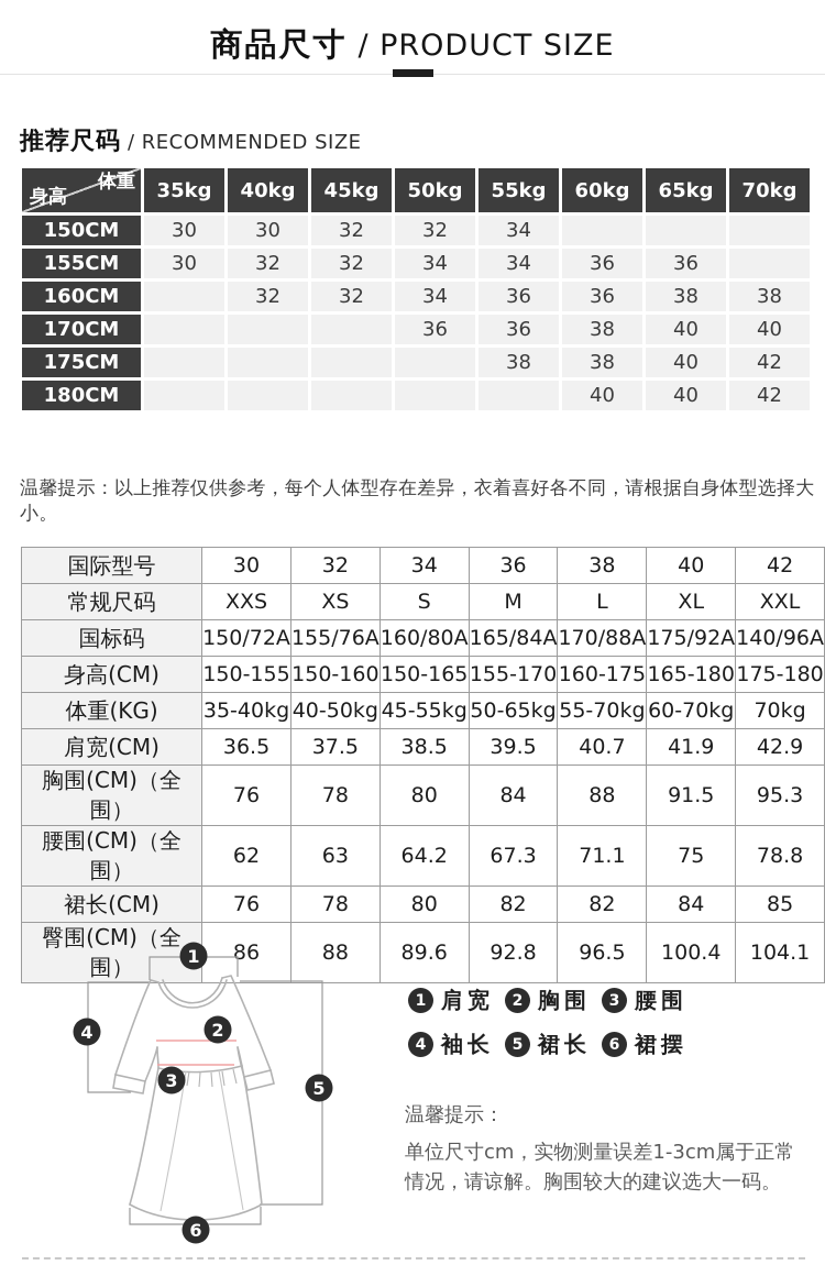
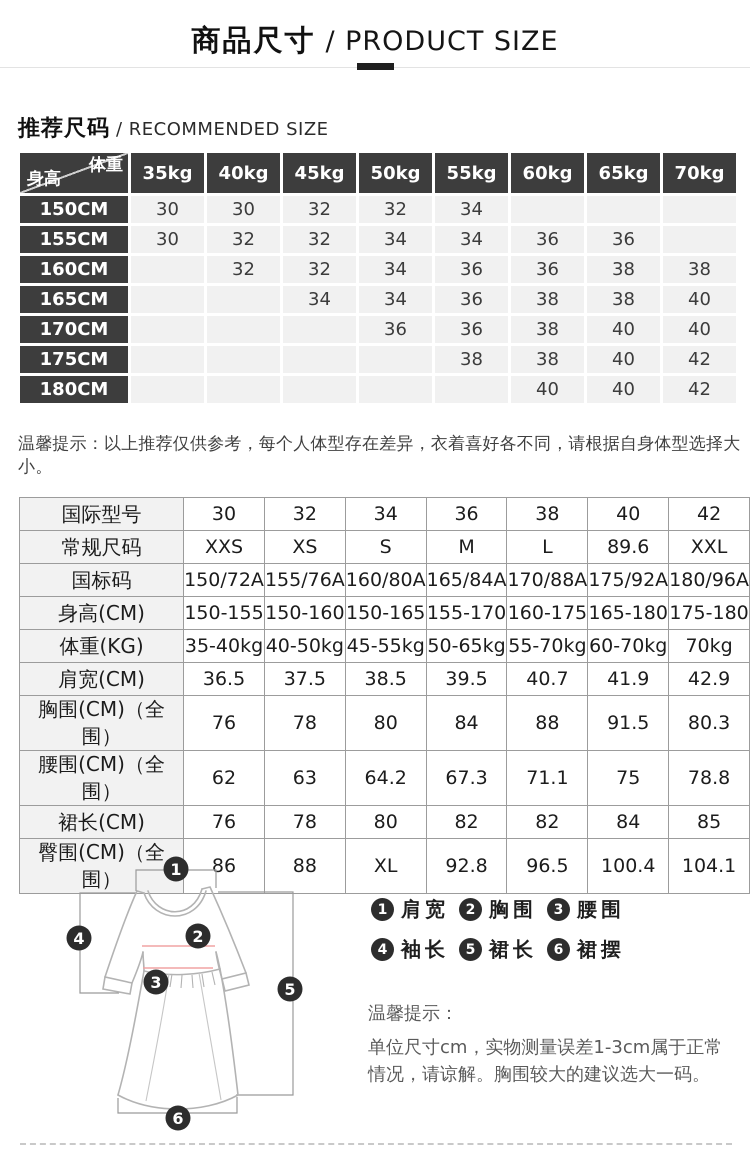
  商品尺寸
  / PRODUCT SIZE
  推荐尺码
  / RECOMMENDED SIZE
  体重 身高	35kg	40kg	45kg	50kg	55kg	60kg	65kg	70kg
  150CM	30	30	32	32	34
  155CM	30	32	32	34	34	36	36
  160CM		32	32	34	36	36	38	38
+ 165CM			34	34	36	38	38	40
  170CM				36	36	38	40	40
  175CM					38	38	40	42
  180CM						40	40	42
  温馨提示：以上推荐仅供参考，每个人体型存在差异，衣着喜好各不同，请根据自身体型选择大小。
  国际型号	30	32	34	36	38	40	42
- 常规尺码	XXS	XS	S	M	L	XL	XXL
+ 常规尺码	XXS	XS	S	M	L	89.6	XXL
- 国标码	150/72A	155/76A	160/80A	165/84A	170/88A	175/92A	140/96A
+ 国标码	150/72A	155/76A	160/80A	165/84A	170/88A	175/92A	180/96A
  身高(CM)	150-155	150-160	150-165	155-170	160-175	165-180	175-180
  体重(KG)	35-40kg	40-50kg	45-55kg	50-65kg	55-70kg	60-70kg	70kg
  肩宽(CM)	36.5	37.5	38.5	39.5	40.7	41.9	42.9
- 胸围(CM)（全围）	76	78	80	84	88	91.5	95.3
+ 胸围(CM)（全围）	76	78	80	84	88	91.5	80.3
  腰围(CM)（全围）	62	63	64.2	67.3	71.1	75	78.8
  裙长(CM)	76	78	80	82	82	84	85
- 臀围(CM)（全围）	86	88	89.6	92.8	96.5	100.4	104.1
+ 臀围(CM)（全围）	86	88	XL	92.8	96.5	100.4	104.1
  1
  2
  3
  4
  5
  6
  1
  肩宽
  2
  胸围
  3
  腰围
  4
  袖长
  5
  裙长
  6
  裙摆
  温馨提示：
  单位尺寸cm，实物测量误差1-3cm属于正常
  情况，请谅解。胸围较大的建议选大一码。
